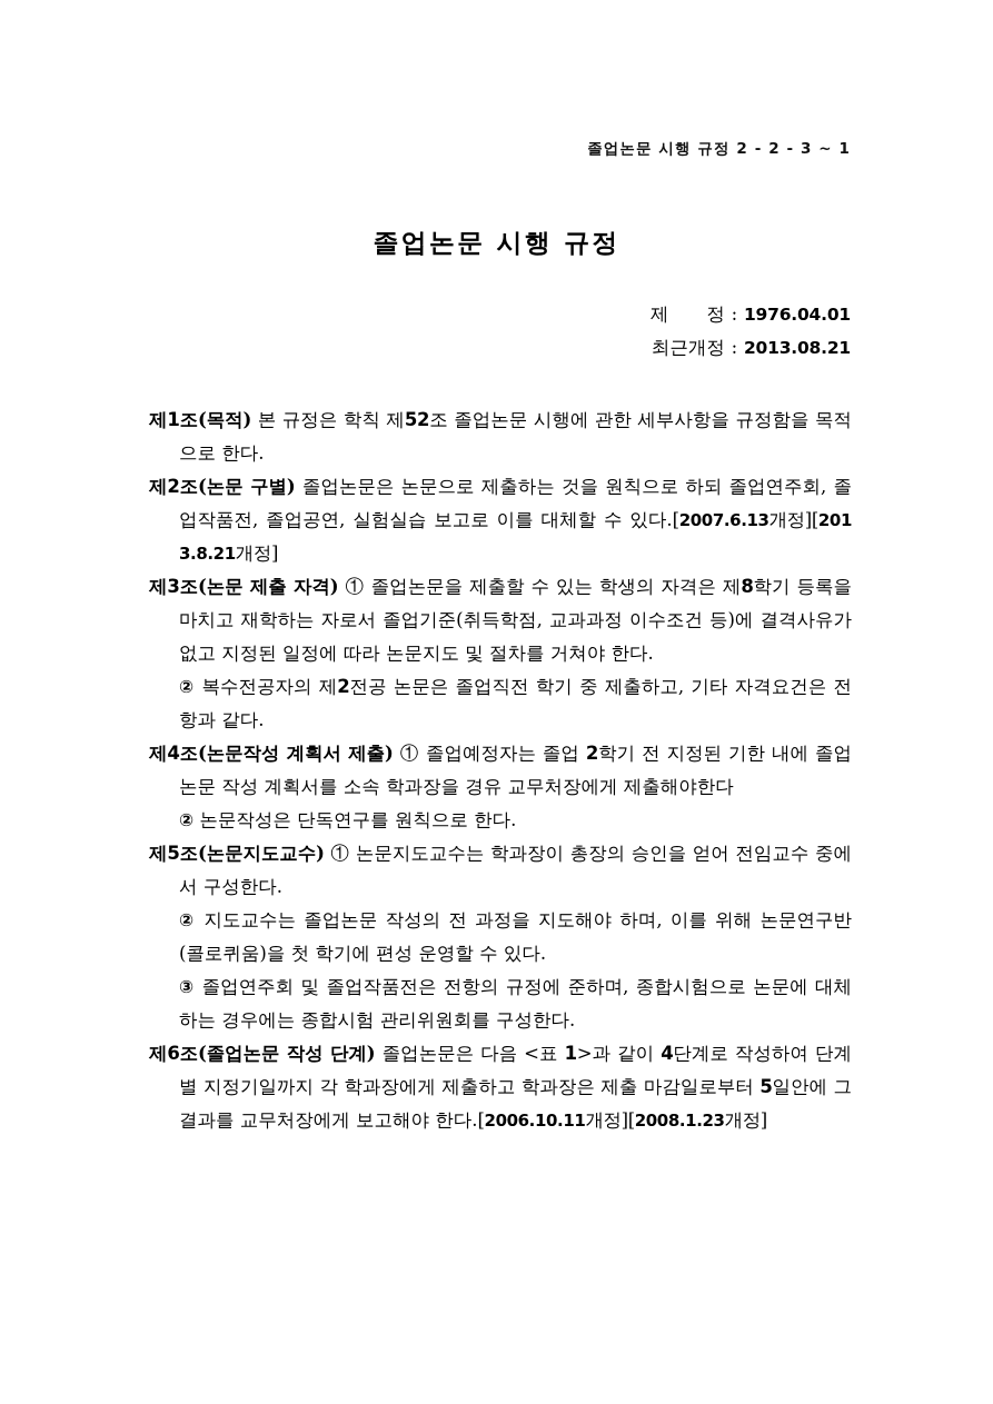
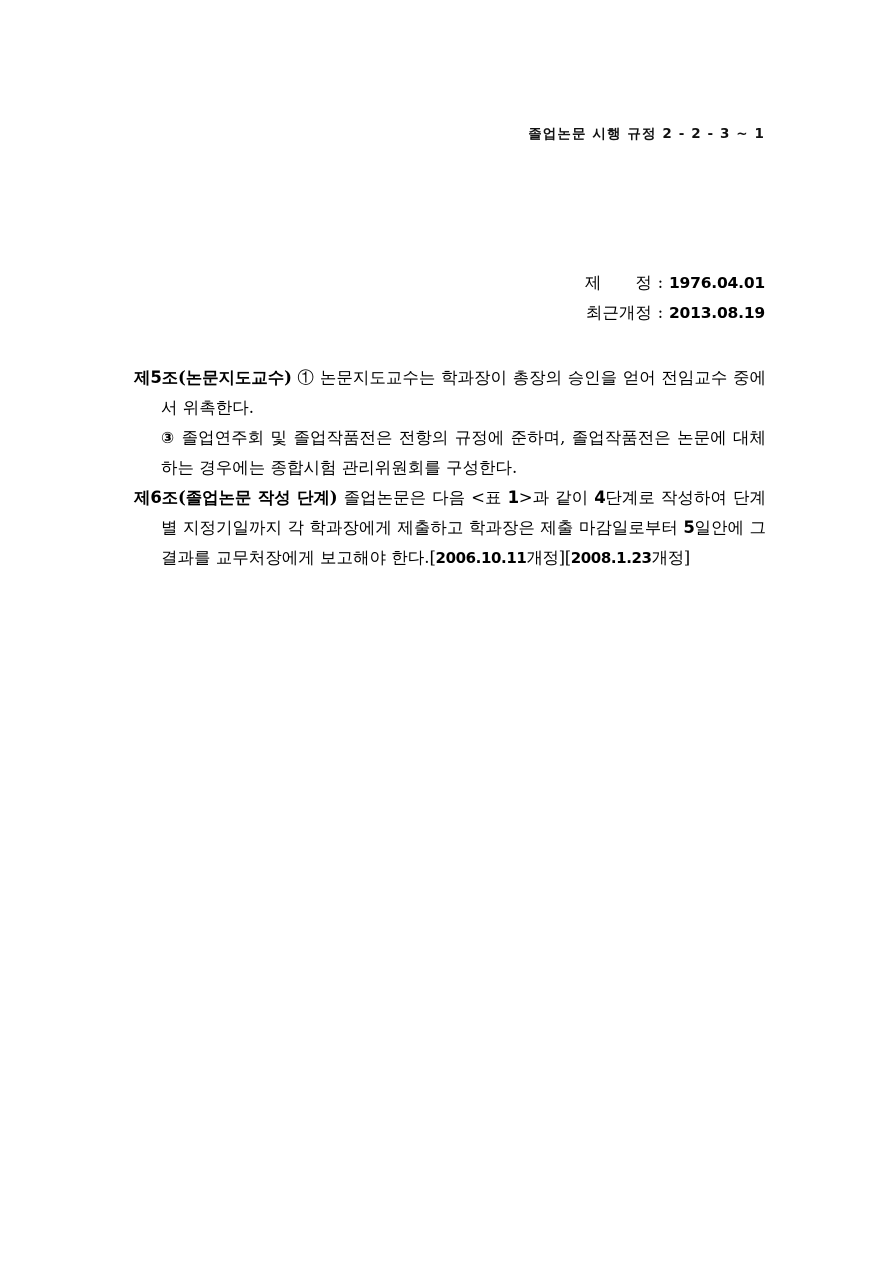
  졸업논문 시행 규정 2 - 2 - 3 ~ 1
- 졸업논문 시행 규정
  제 정 : 1976.04.01
- 최근개정 : 2013.08.21
+ 최근개정 : 2013.08.19
- 제1조(목적) 본 규정은 학칙 제52조 졸업논문 시행에 관한 세부사항을 규정함을 목적으로 한다.
- 제2조(논문 구별) 졸업논문은 논문으로 제출하는 것을 원칙으로 하되 졸업연주회, 졸업작품전, 졸업공연, 실험실습 보고로 이를 대체할 수 있다.[2007.6.13개정][2013.8.21개정]
- 제3조(논문 제출 자격) ① 졸업논문을 제출할 수 있는 학생의 자격은 제8학기 등록을 마치고 재학하는 자로서 졸업기준(취득학점, 교과과정 이수조건 등)에 결격사유가 없고 지정된 일정에 따라 논문지도 및 절차를 거쳐야 한다.
- ② 복수전공자의 제2전공 논문은 졸업직전 학기 중 제출하고, 기타 자격요건은 전항과 같다.
- 제4조(논문작성 계획서 제출) ① 졸업예정자는 졸업 2학기 전 지정된 기한 내에 졸업논문 작성 계획서를 소속 학과장을 경유 교무처장에게 제출해야한다
- ② 논문작성은 단독연구를 원칙으로 한다.
- 제5조(논문지도교수) ① 논문지도교수는 학과장이 총장의 승인을 얻어 전임교수 중에서 구성한다.
+ 제5조(논문지도교수) ① 논문지도교수는 학과장이 총장의 승인을 얻어 전임교수 중에서 위촉한다.
- ② 지도교수는 졸업논문 작성의 전 과정을 지도해야 하며, 이를 위해 논문연구반(콜로퀴움)을 첫 학기에 편성 운영할 수 있다.
- ③ 졸업연주회 및 졸업작품전은 전항의 규정에 준하며, 종합시험으로 논문에 대체하는 경우에는 종합시험 관리위원회를 구성한다.
+ ③ 졸업연주회 및 졸업작품전은 전항의 규정에 준하며, 졸업작품전은 논문에 대체하는 경우에는 종합시험 관리위원회를 구성한다.
  제6조(졸업논문 작성 단계) 졸업논문은 다음 <표 1>과 같이 4단계로 작성하여 단계별 지정기일까지 각 학과장에게 제출하고 학과장은 제출 마감일로부터 5일안에 그 결과를 교무처장에게 보고해야 한다.[2006.10.11개정][2008.1.23개정]
